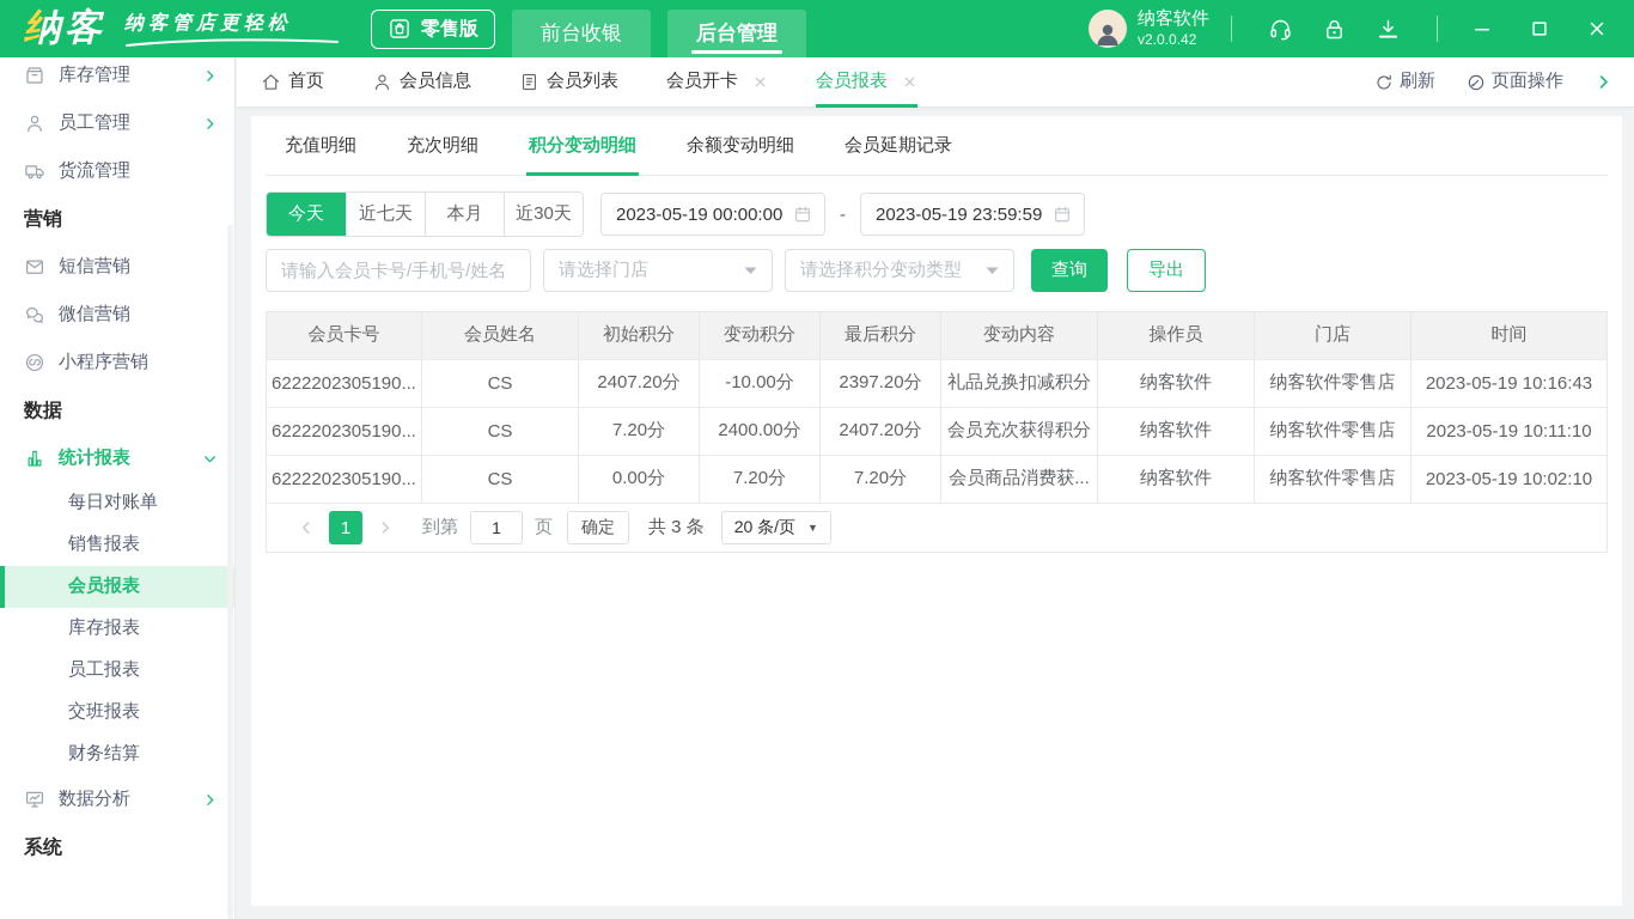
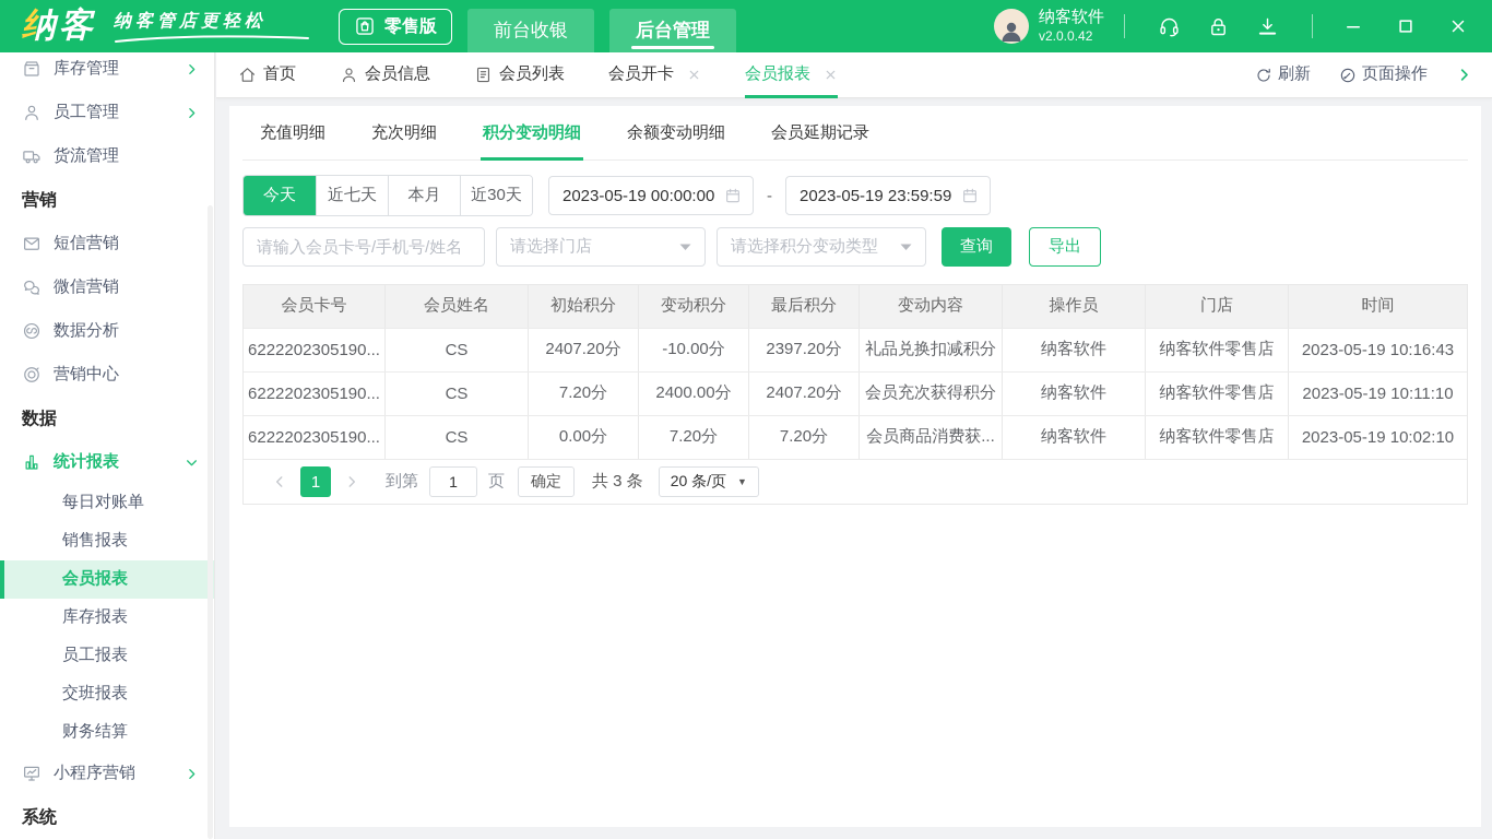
  纳客
  纳客管店更轻松
  零售版
  前台收银
  后台管理
  纳客软件
  v2.0.0.42
  库存管理
  员工管理
  货流管理
  营销
  短信营销
  微信营销
- 小程序营销
+ 数据分析
+ 营销中心
  数据
  统计报表
  每日对账单
  销售报表
  会员报表
  库存报表
  员工报表
  交班报表
  财务结算
- 数据分析
+ 小程序营销
  系统
  首页
  会员信息
  会员列表
  会员开卡
  会员报表
  刷新
  页面操作
  充值明细
  充次明细
  积分变动明细
  余额变动明细
  会员延期记录
  今天
  近七天
  本月
  近30天
  2023-05-19 00:00:00
  -
  2023-05-19 23:59:59
  请输入会员卡号/手机号/姓名
  请选择门店
  请选择积分变动类型
  查询
  导出
  会员卡号
  会员姓名
  初始积分
  变动积分
  最后积分
  变动内容
  操作员
  门店
  时间
  6222202305190...
  CS
  2407.20分
  -10.00分
  2397.20分
  礼品兑换扣减积分
  纳客软件
  纳客软件零售店
  2023-05-19 10:16:43
  6222202305190...
  CS
  7.20分
  2400.00分
  2407.20分
  会员充次获得积分
  纳客软件
  纳客软件零售店
  2023-05-19 10:11:10
  6222202305190...
  CS
  0.00分
  7.20分
  7.20分
  会员商品消费获...
  纳客软件
  纳客软件零售店
  2023-05-19 10:02:10
  1
  到第
  1
  页
  确定
  共 3 条
  20 条/页
  ▼
